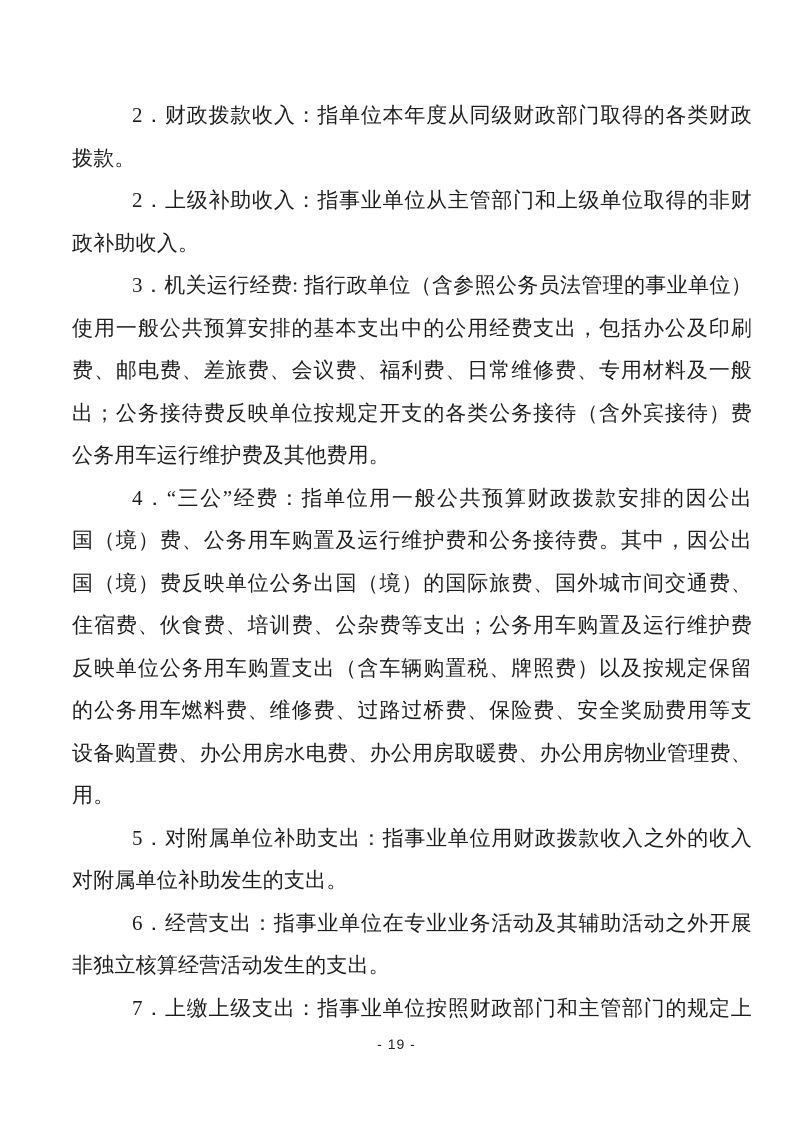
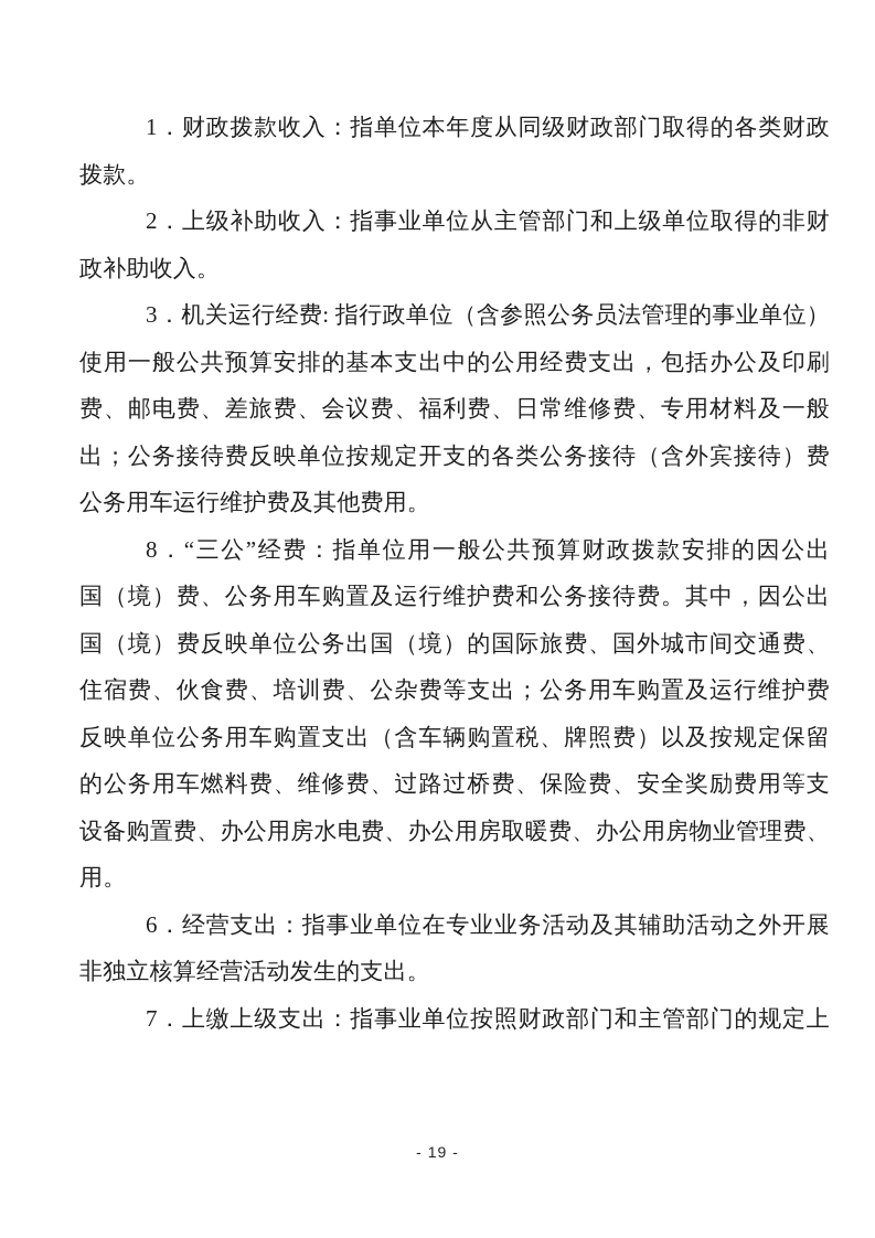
- 2．财政拨款收入：指单位本年度从同级财政部门取得的各类财政
+ 1．财政拨款收入：指单位本年度从同级财政部门取得的各类财政
  拨款。
  2．上级补助收入：指事业单位从主管部门和上级单位取得的非财
  政补助收入。
  3．机关运行经费: 指行政单位（含参照公务员法管理的事业单位）
  使用一般公共预算安排的基本支出中的公用经费支出，包括办公及印刷
  费、邮电费、差旅费、会议费、福利费、日常维修费、专用材料及一般
  出；公务接待费反映单位按规定开支的各类公务接待（含外宾接待）费
  公务用车运行维护费及其他费用。
- 4．“三公”经费：指单位用一般公共预算财政拨款安排的因公出
+ 8．“三公”经费：指单位用一般公共预算财政拨款安排的因公出
  国（境）费、公务用车购置及运行维护费和公务接待费。其中，因公出
  国（境）费反映单位公务出国（境）的国际旅费、国外城市间交通费、
  住宿费、伙食费、培训费、公杂费等支出；公务用车购置及运行维护费
  反映单位公务用车购置支出（含车辆购置税、牌照费）以及按规定保留
  的公务用车燃料费、维修费、过路过桥费、保险费、安全奖励费用等支
  设备购置费、办公用房水电费、办公用房取暖费、办公用房物业管理费、
  用。
- 5．对附属单位补助支出：指事业单位用财政拨款收入之外的收入
- 对附属单位补助发生的支出。
  6．经营支出：指事业单位在专业业务活动及其辅助活动之外开展
  非独立核算经营活动发生的支出。
  7．上缴上级支出：指事业单位按照财政部门和主管部门的规定上
  - 19 -
